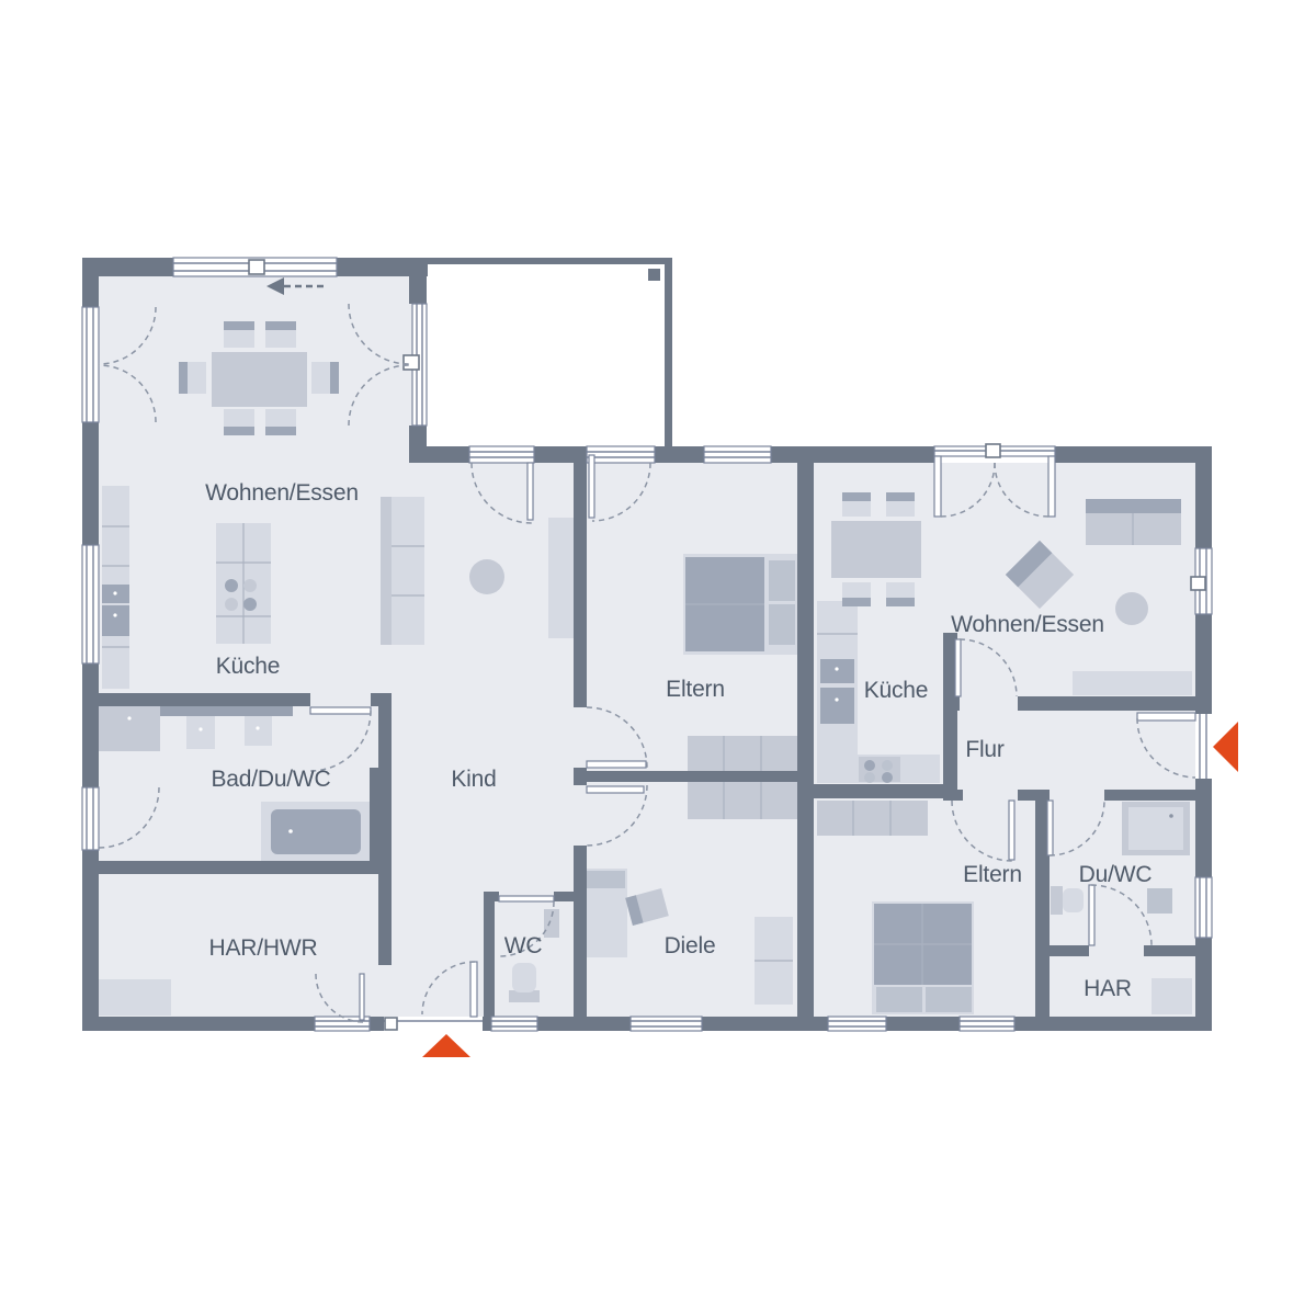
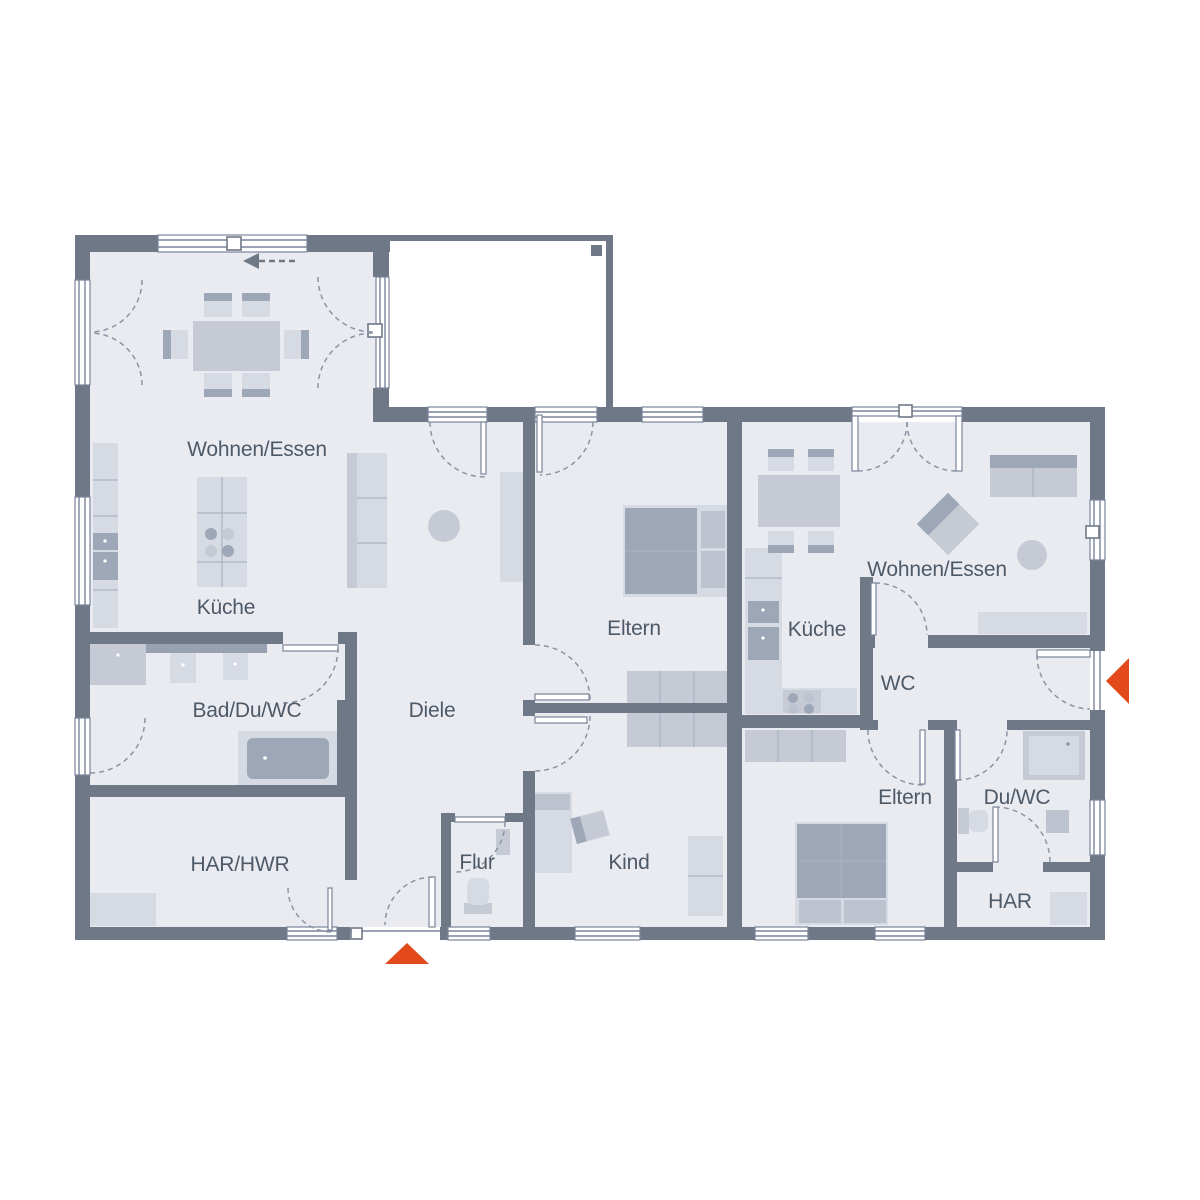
  Wohnen/Essen
  Küche
  Bad/Du/WC
- Kind
+ Diele
  HAR/HWR
- WC
+ Flur
  Eltern
- Diele
+ Kind
  Wohnen/Essen
  Küche
- Flur
+ WC
  Eltern
  Du/WC
  HAR
